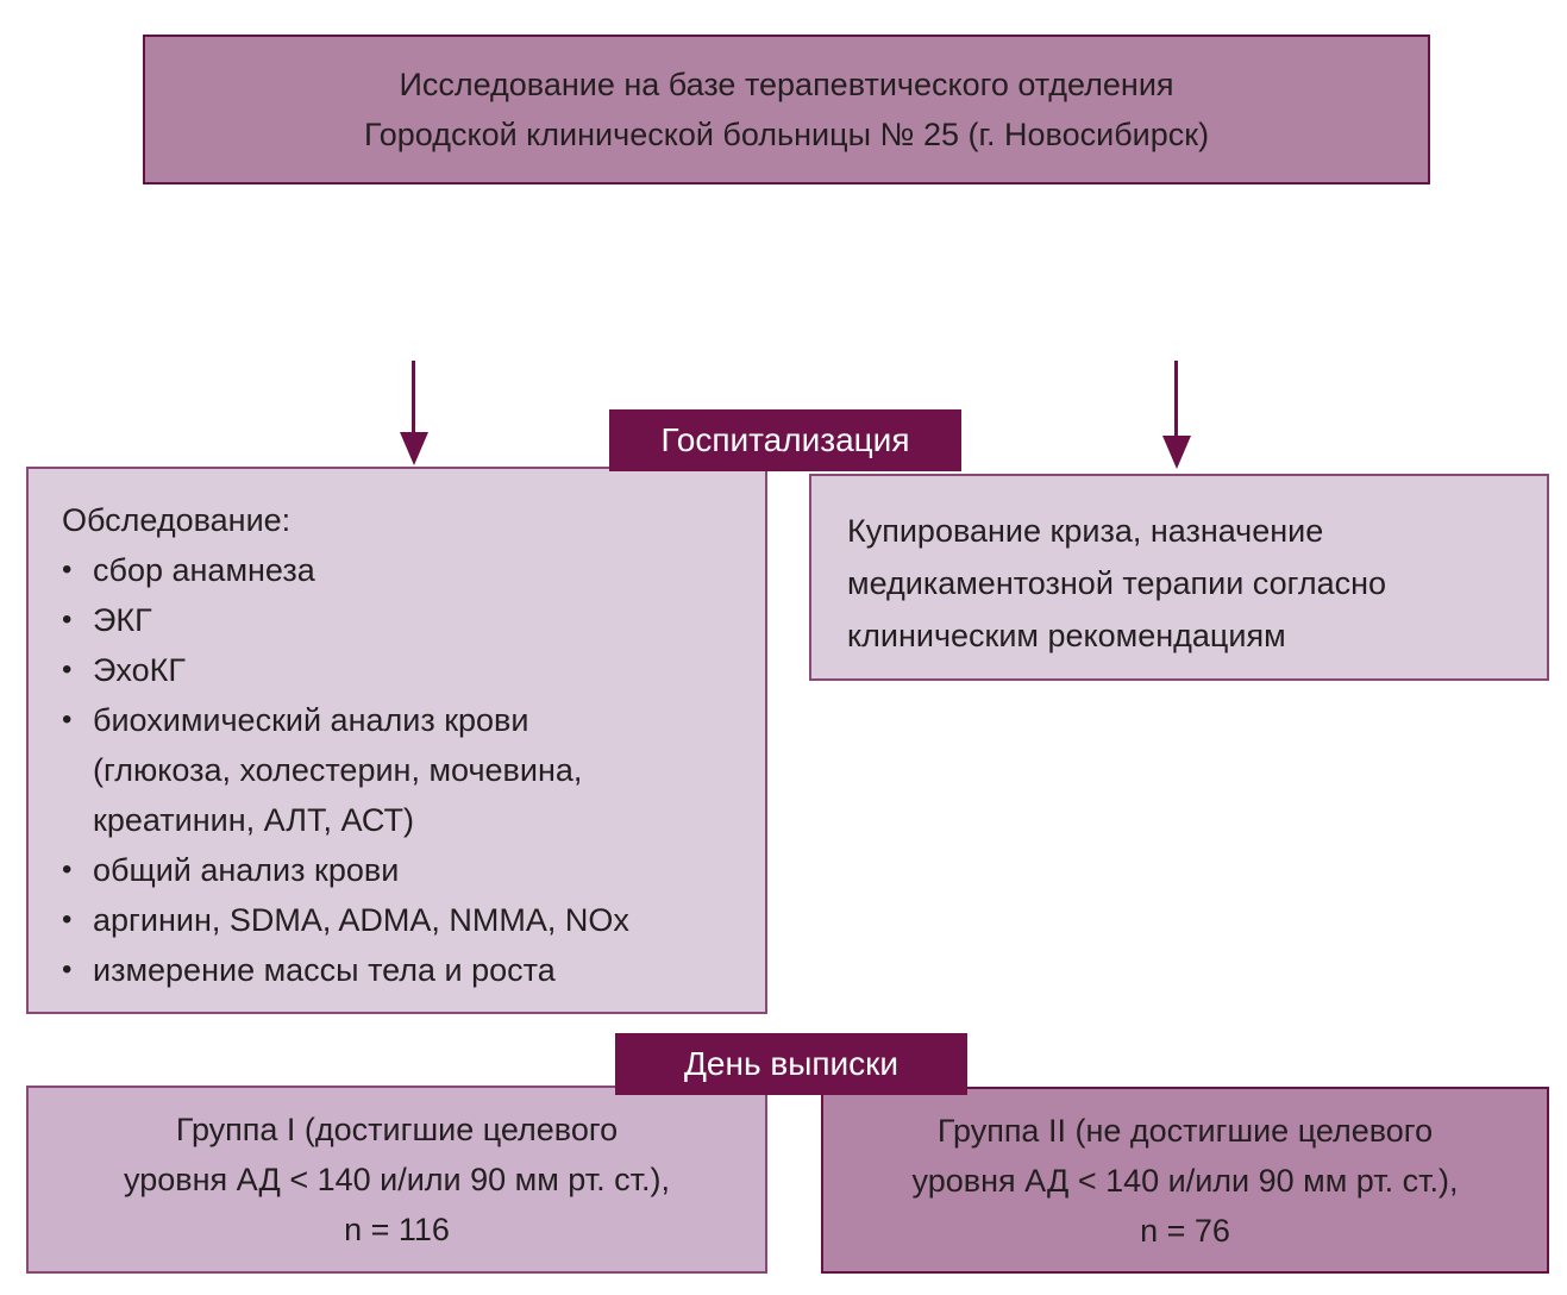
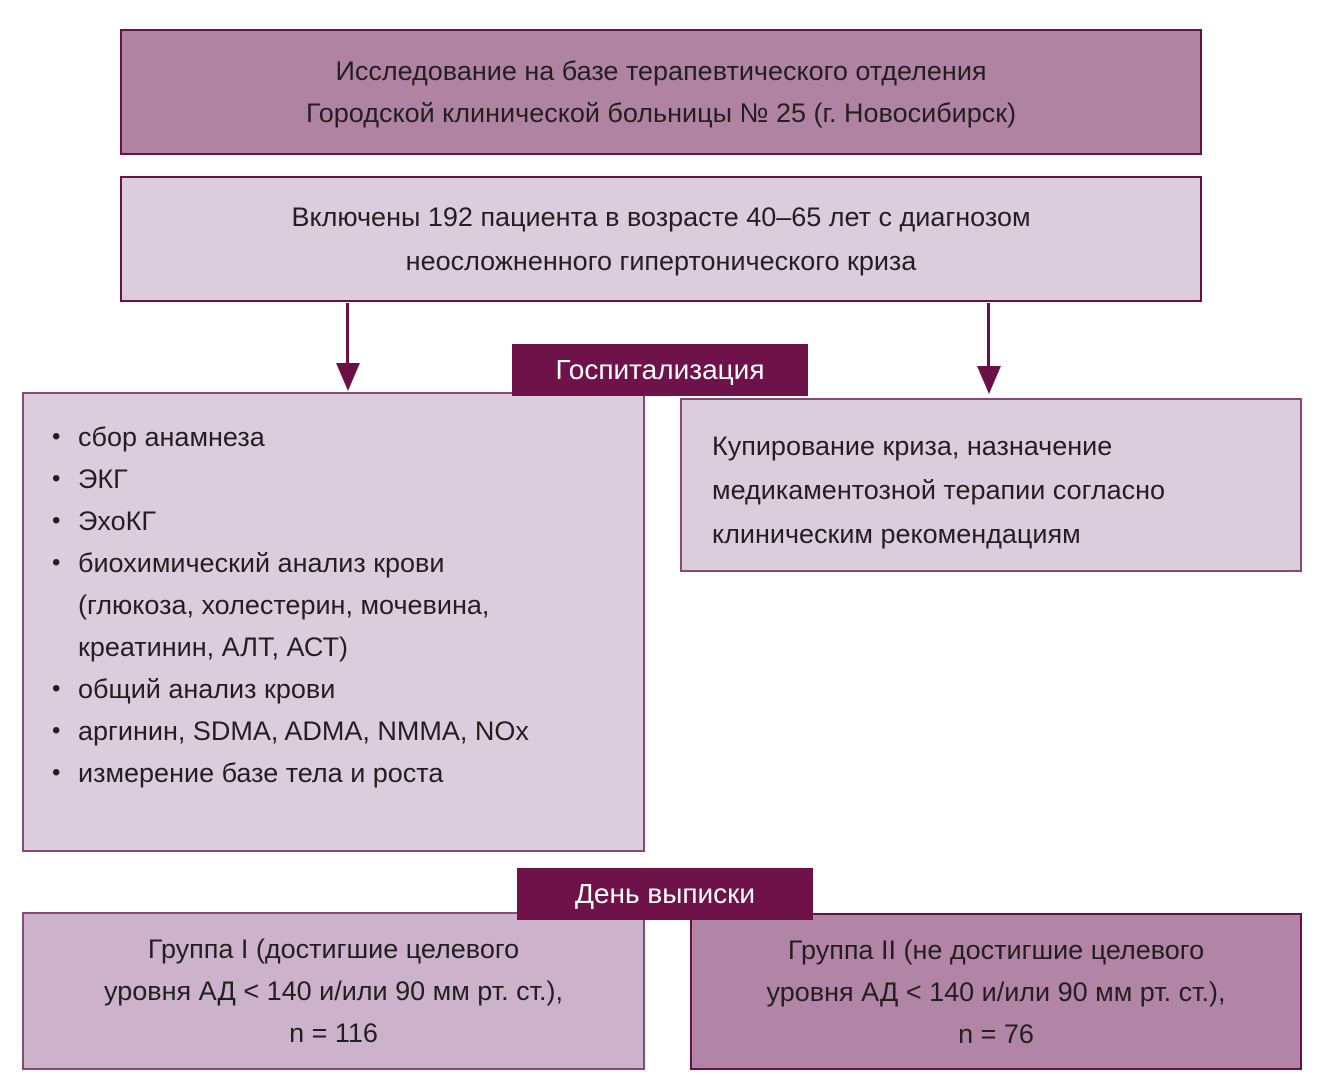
  Исследование на базе терапевтического отделения
  Городской клинической больницы № 25 (г. Новосибирск)
+ Включены 192 пациента в возрасте 40–65 лет с диагнозом
+ неосложненного гипертонического криза
  Госпитализация
- Обследование:
  •
  сбор анамнеза
  •
  ЭКГ
  •
  ЭхоКГ
  •
  биохимический анализ крови
  (глюкоза, холестерин, мочевина,
  креатинин, АЛТ, АСТ)
  •
  общий анализ крови
  •
  аргинин, SDMA, ADMA, NMMA, NOx
  •
- измерение массы тела и роста
+ измерение базе тела и роста
  Купирование криза, назначение
  медикаментозной терапии согласно
  клиническим рекомендациям
  День выписки
  Группа I (достигшие целевого
  уровня АД < 140 и/или 90 мм рт. ст.),
  n = 116
  Группа II (не достигшие целевого
  уровня АД < 140 и/или 90 мм рт. ст.),
  n = 76
